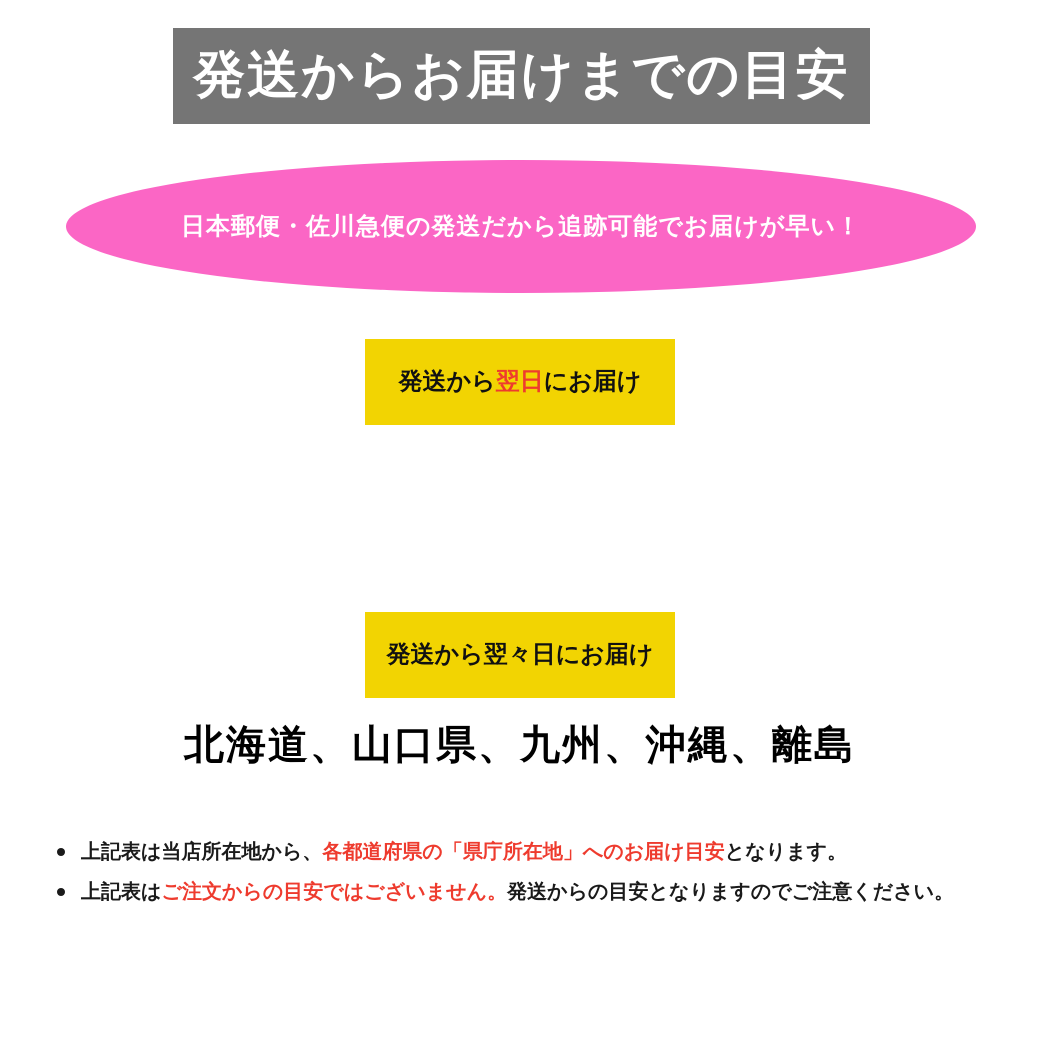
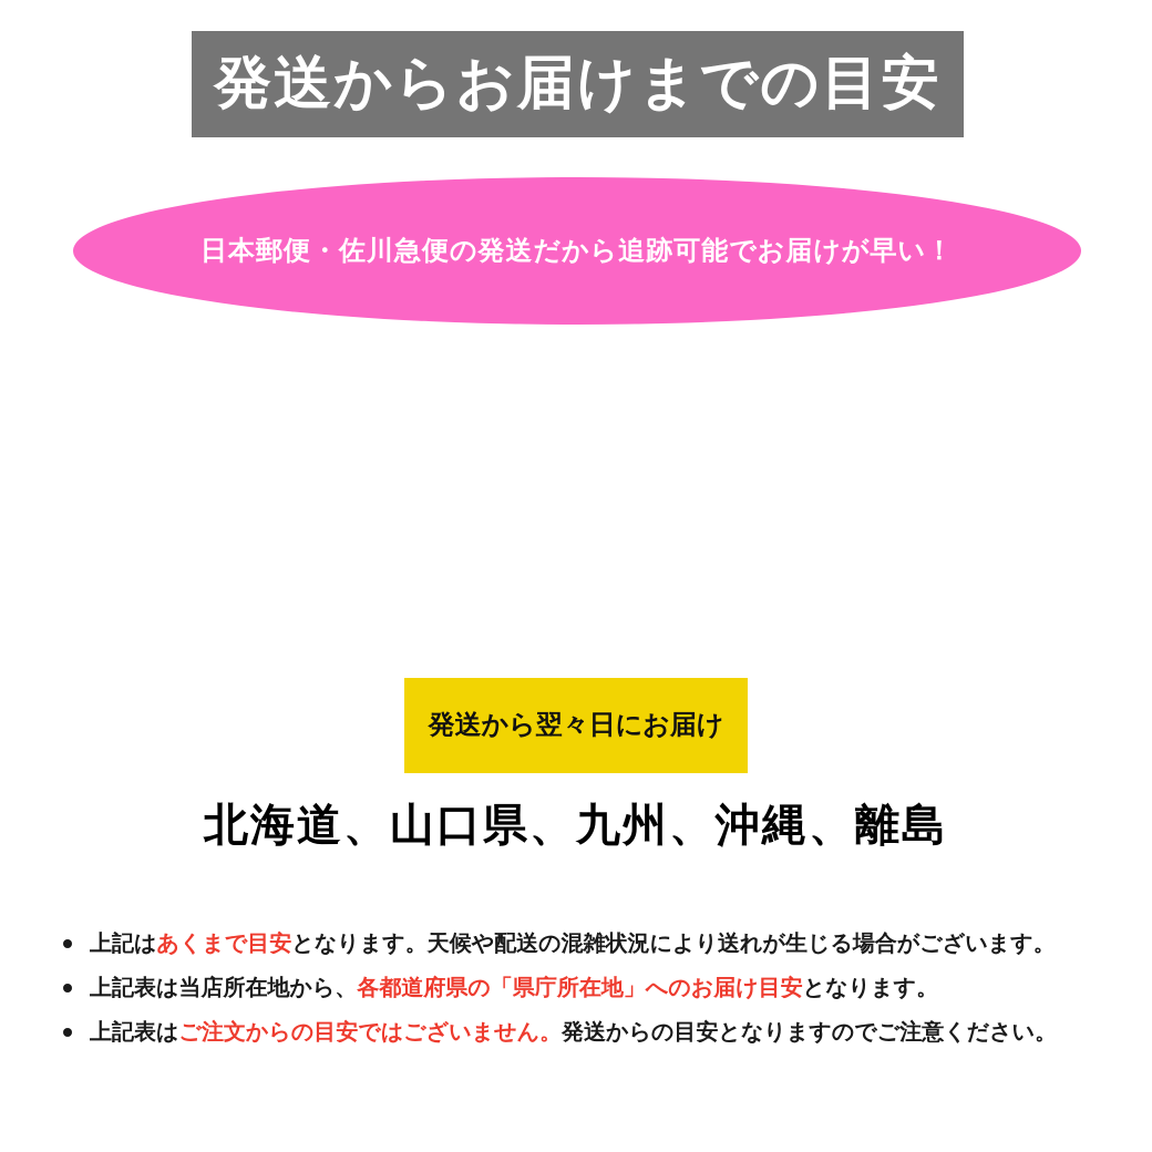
  発送からお届けまでの目安
  日本郵便・佐川急便の発送だから追跡可能でお届けが早い！
- 発送から
- 翌日
- にお届け
  発送から翌々日にお届け
  北海道、山口県、九州、沖縄、離島
+ 上記はあくまで目安となります。天候や配送の混雑状況により送れが生じる場合がございます。
  上記表は当店所在地から、各都道府県の「県庁所在地」へのお届け目安となります。
  上記表はご注文からの目安ではございません。発送からの目安となりますのでご注意ください。
